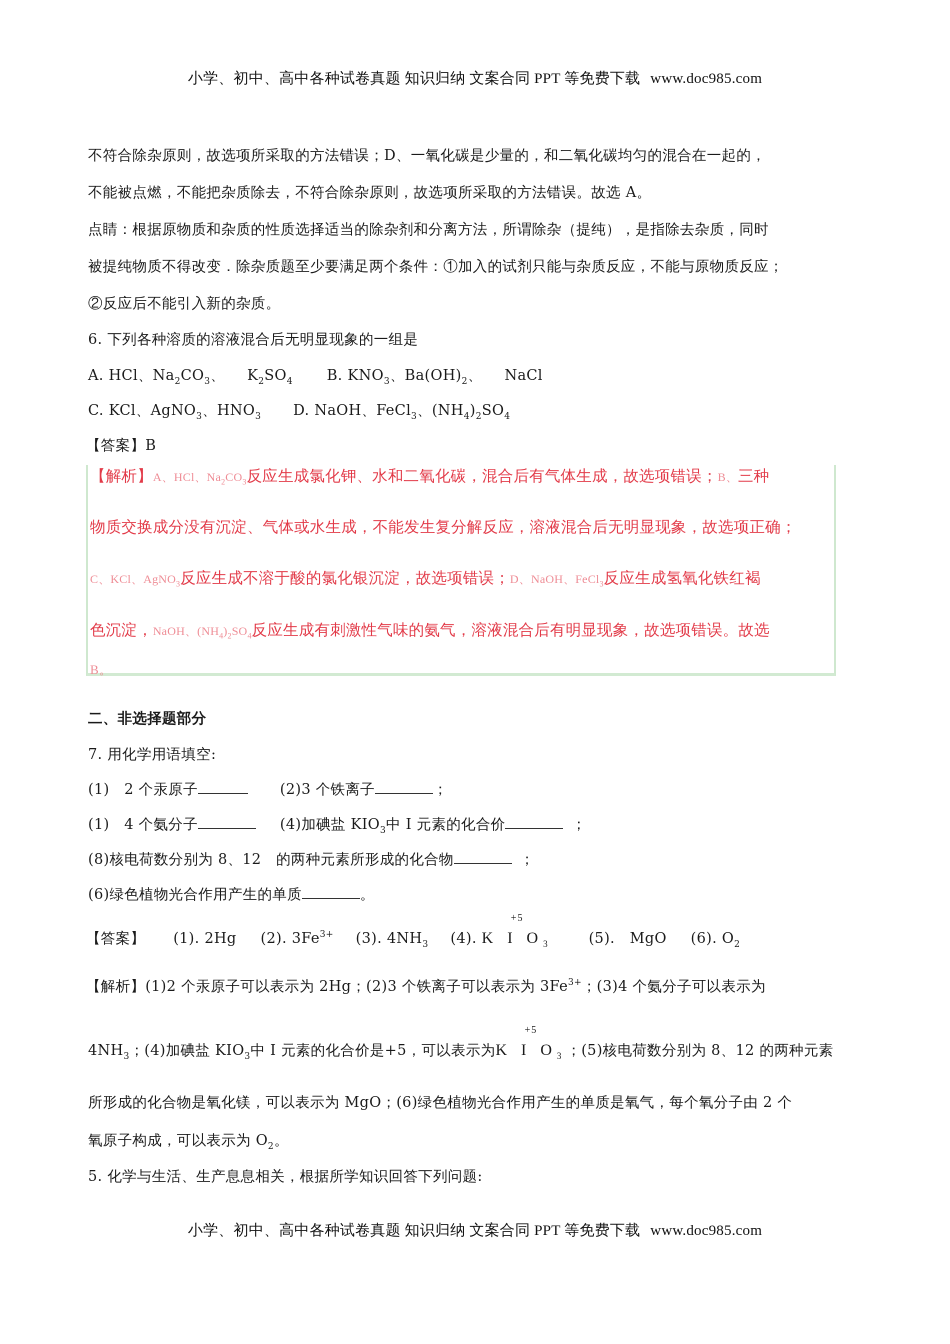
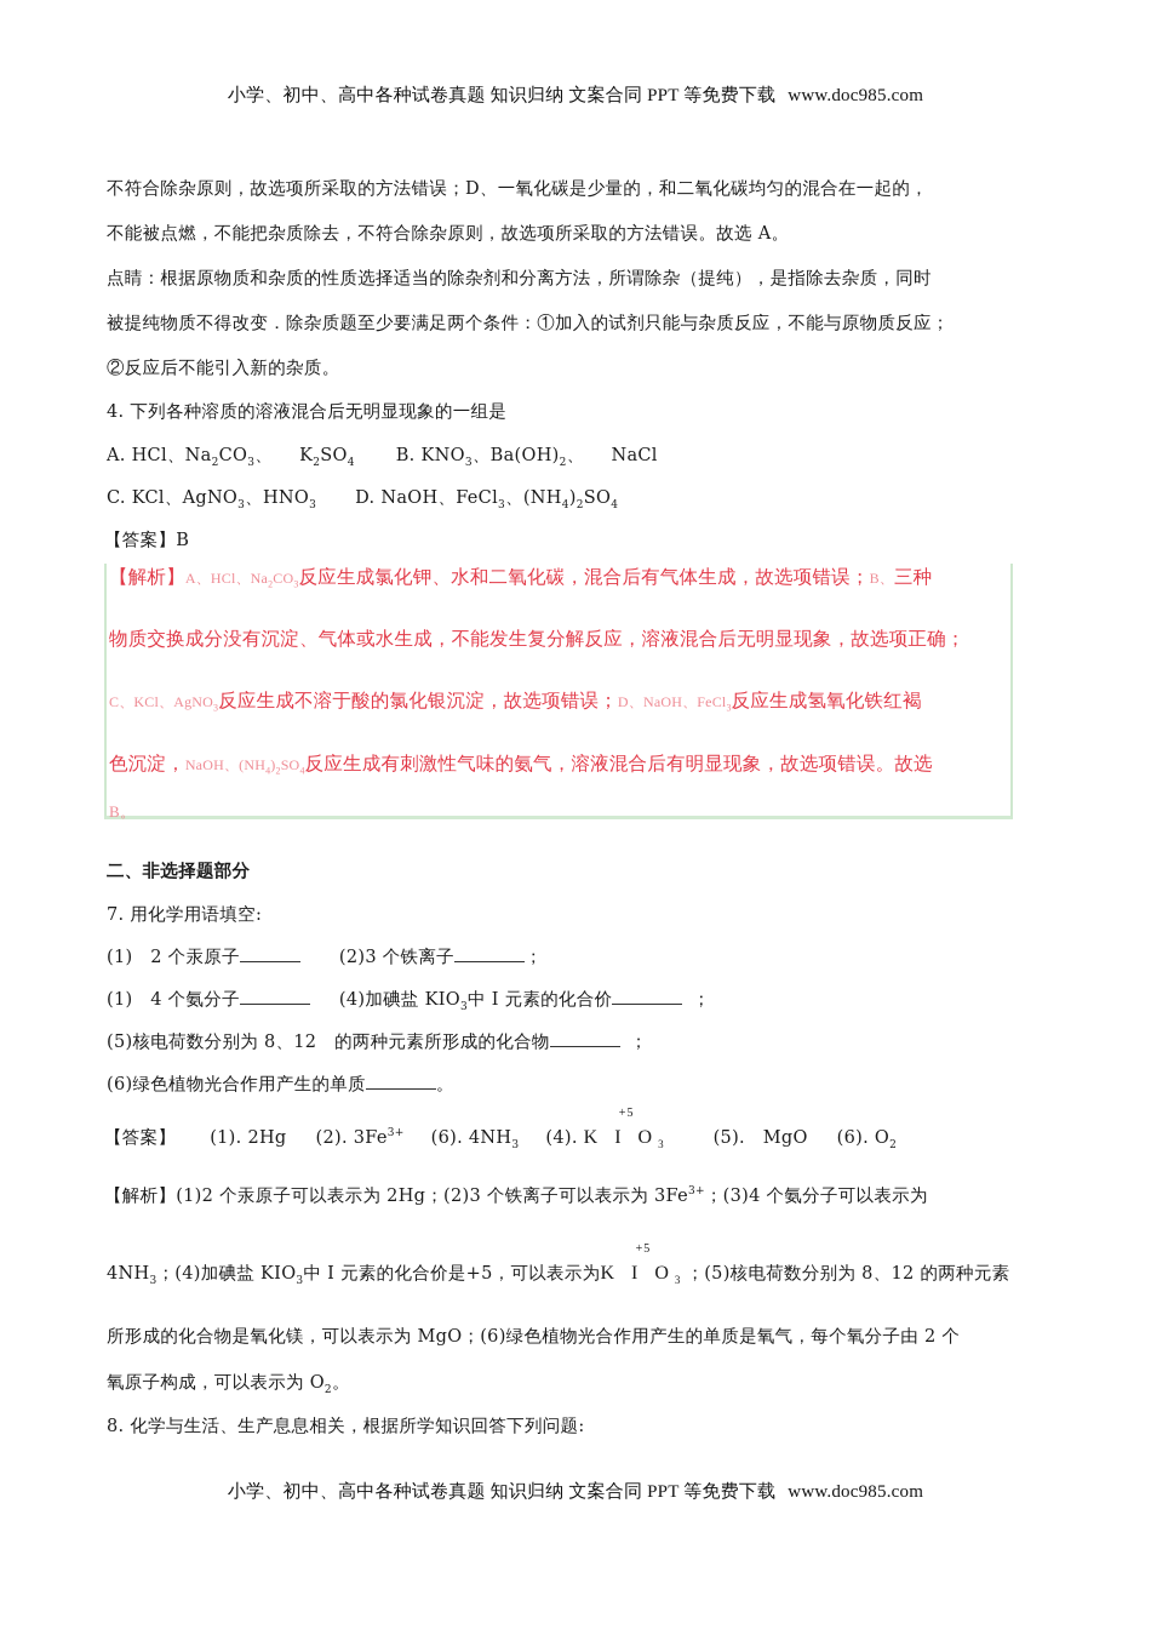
  小学、初中、高中各种试卷真题 知识归纳 文案合同 PPT 等免费下载 www.doc985.com
  不符合除杂原则，故选项所采取的方法错误；D、一氧化碳是少量的，和二氧化碳均匀的混合在一起的，
  不能被点燃，不能把杂质除去，不符合除杂原则，故选项所采取的方法错误。故选 A。
  点睛：根据原物质和杂质的性质选择适当的除杂剂和分离方法，所谓除杂（提纯），是指除去杂质，同时
  被提纯物质不得改变．除杂质题至少要满足两个条件：①加入的试剂只能与杂质反应，不能与原物质反应；
  ②反应后不能引入新的杂质。
- 6. 下列各种溶质的溶液混合后无明显现象的一组是
+ 4. 下列各种溶质的溶液混合后无明显现象的一组是
  A. HCl、Na2CO3、 K2SO4B. KNO3、Ba(OH)2、 NaCl
  C. KCl、AgNO3、HNO3D. NaOH、FeCl3、(NH4)2SO4
  【答案】B
  【解析】A、HCl、Na2CO3反应生成氯化钾、水和二氧化碳，混合后有气体生成，故选项错误；B、三种
  物质交换成分没有沉淀、气体或水生成，不能发生复分解反应，溶液混合后无明显现象，故选项正确；
  C、KCl、AgNO3反应生成不溶于酸的氯化银沉淀，故选项错误；D、NaOH、FeCl3反应生成氢氧化铁红褐
  色沉淀，NaOH、(NH4)2SO4反应生成有刺激性气味的氨气，溶液混合后有明显现象，故选项错误。故选
  B。
  二、非选择题部分
  7. 用化学用语填空:
  (1) 2 个汞原子 (2)3 个铁离子 ；
  (1) 4 个氨分子 (4)加碘盐 KIO3中 I 元素的化合价 ；
- (8)核电荷数分别为 8、12 的两种元素所形成的化合物 ；
+ (5)核电荷数分别为 8、12 的两种元素所形成的化合物 ；
  (6)绿色植物光合作用产生的单质 。
- 【答案】 (1). 2Hg (2). 3Fe3+ (3). 4NH3(4).
+ 【答案】 (1). 2Hg (2). 3Fe3+ (6). 4NH3(4).
  +5
  K I O3(5). MgO (6). O2
  【解析】(1)2 个汞原子可以表示为 2Hg；(2)3 个铁离子可以表示为 3Fe3+；(3)4 个氨分子可以表示为
  4NH3；(4)加碘盐 KIO3中 I 元素的化合价是+5，可以表示为
  +5
  K I O3；(5)核电荷数分别为 8、12 的两种元素
  所形成的化合物是氧化镁，可以表示为 MgO；(6)绿色植物光合作用产生的单质是氧气，每个氧分子由 2 个
  氧原子构成，可以表示为 O2。
- 5. 化学与生活、生产息息相关，根据所学知识回答下列问题:
+ 8. 化学与生活、生产息息相关，根据所学知识回答下列问题:
  小学、初中、高中各种试卷真题 知识归纳 文案合同 PPT 等免费下载 www.doc985.com
